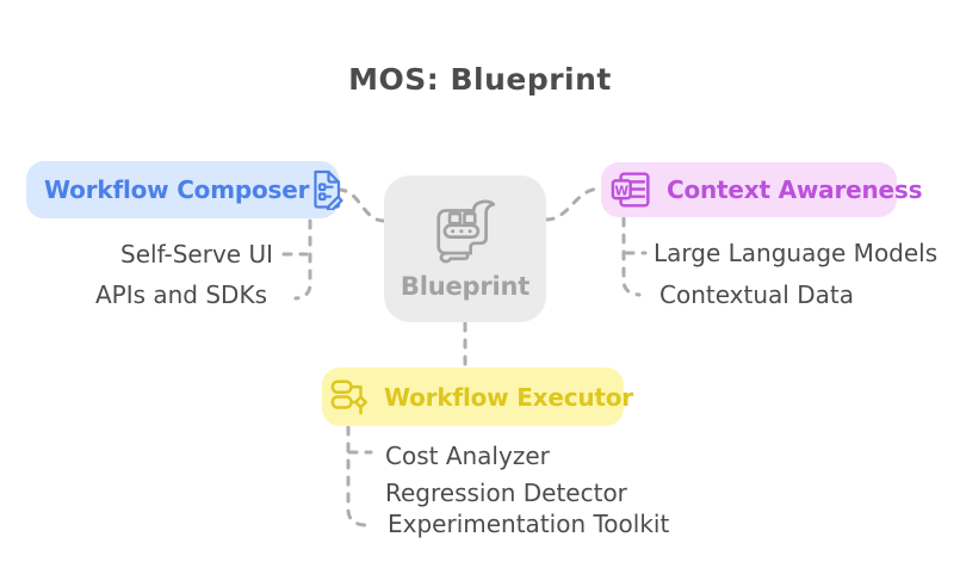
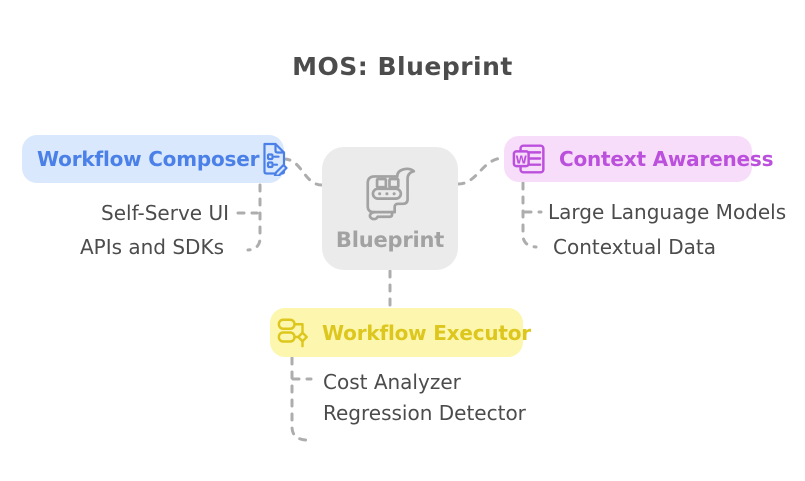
  MOS: Blueprint
  Workflow Composer
  W
  Context Awareness
  Workflow Executor
  Blueprint
  Self-Serve UI
  APIs and SDKs
  Large Language Models
  Contextual Data
  Cost Analyzer
  Regression Detector
- Experimentation Toolkit
